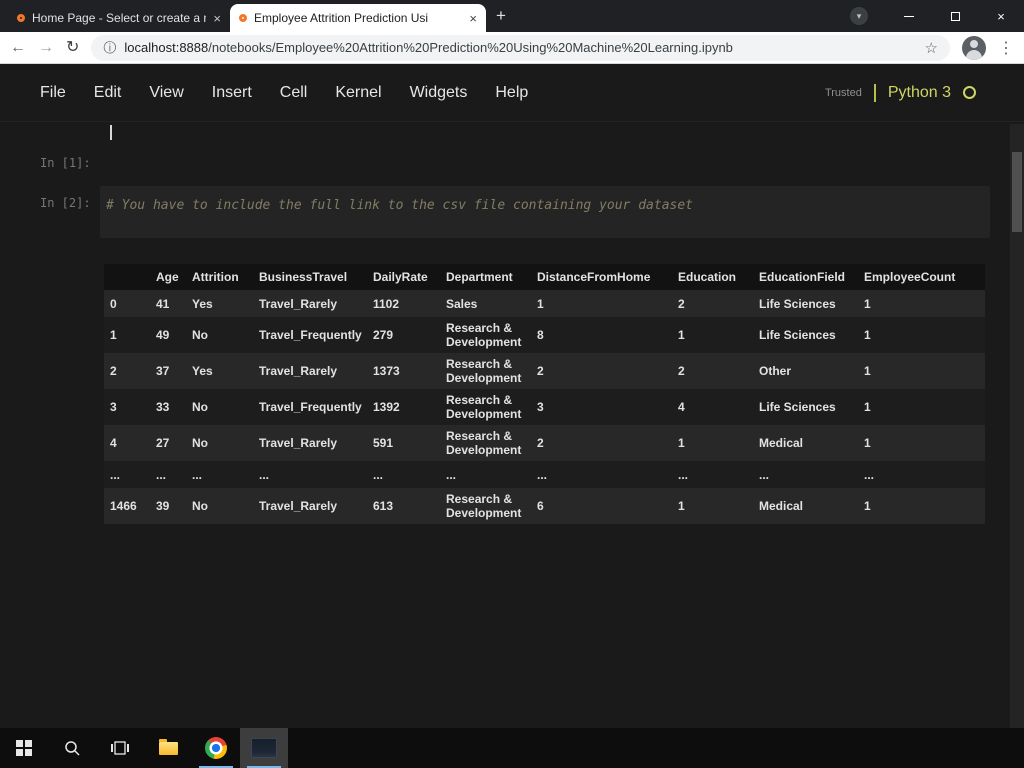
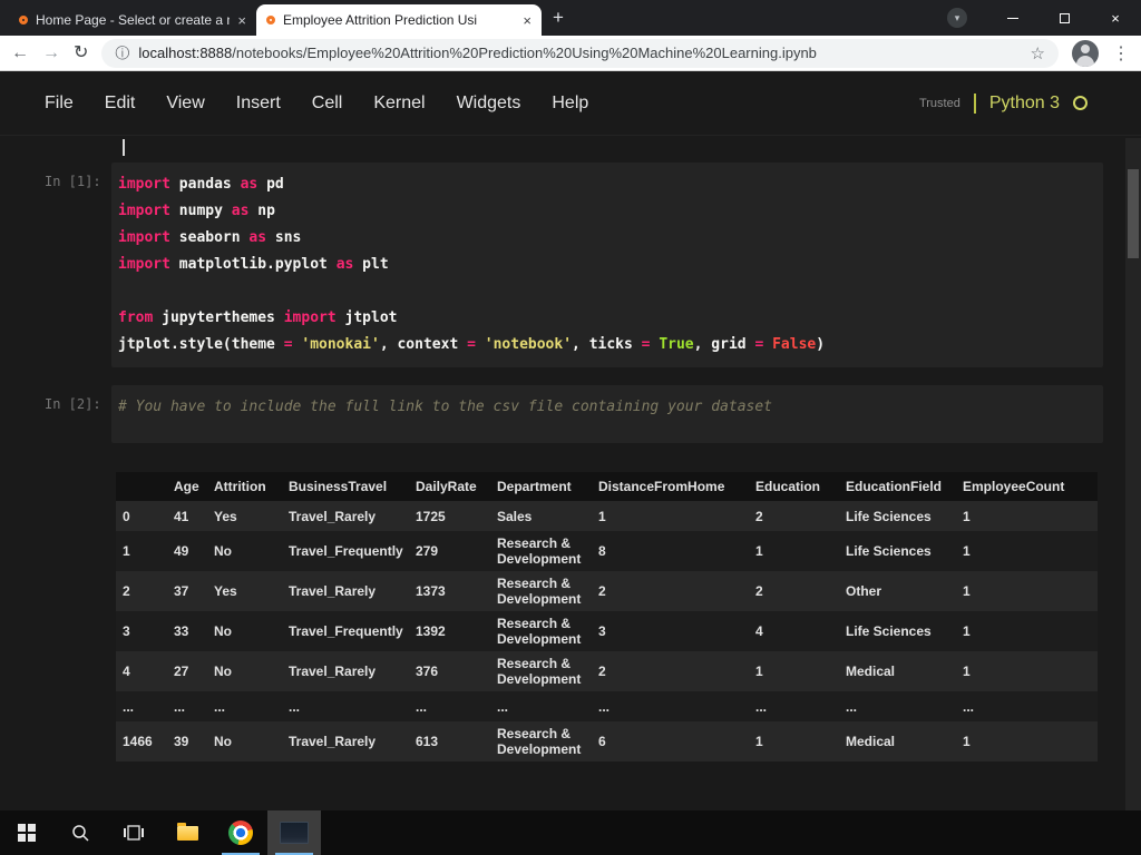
  Home Page - Select or create a
  ×
  Employee Attrition Prediction Usi
  ×
  +
  ▾
  ×
  ←
  →
  ↻
  ⓘ
  localhost:8888/notebooks/Employee%20Attrition%20Prediction%20Using%20Machine%20Learning.ipynb
  ☆
  ⋮
  File
  Edit
  View
  Insert
  Cell
  Kernel
  Widgets
  Help
  Trusted
  Python 3
  In [1]:
+ import pandas as pd
+ import numpy as np
+ import seaborn as sns
+ import matplotlib.pyplot as plt
+ from jupyterthemes import jtplot
+ jtplot.style(theme = 'monokai', context = 'notebook', ticks = True, grid = False)
  In [2]:
  # You have to include the full link to the csv file containing your dataset
  	Age	Attrition	BusinessTravel	DailyRate	Department	DistanceFromHome	Education	EducationField	EmployeeCount
- 0	41	Yes	Travel_Rarely	1102	Sales	1	2	Life Sciences	1
+ 0	41	Yes	Travel_Rarely	1725	Sales	1	2	Life Sciences	1
  1	49	No	Travel_Frequently	279	Research & Development	8	1	Life Sciences	1
  2	37	Yes	Travel_Rarely	1373	Research & Development	2	2	Other	1
  3	33	No	Travel_Frequently	1392	Research & Development	3	4	Life Sciences	1
- 4	27	No	Travel_Rarely	591	Research & Development	2	1	Medical	1
+ 4	27	No	Travel_Rarely	376	Research & Development	2	1	Medical	1
  ...	...	...	...	...	...	...	...	...	...
  1466	39	No	Travel_Rarely	613	Research & Development	6	1	Medical	1
